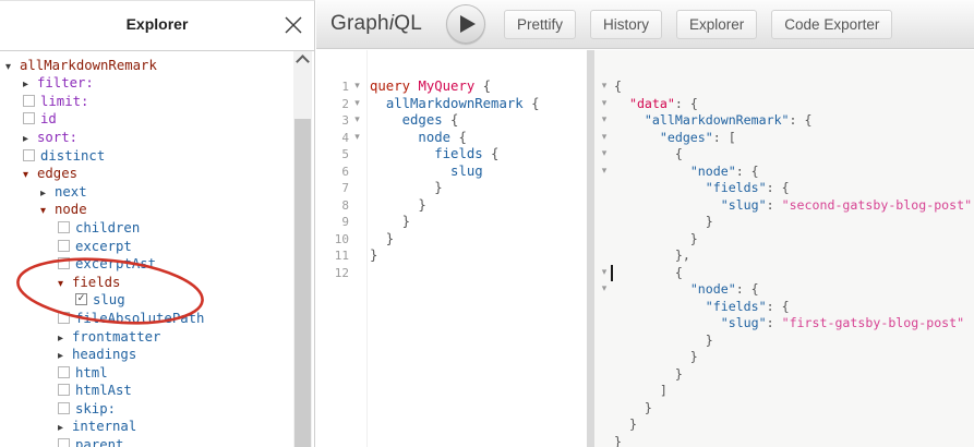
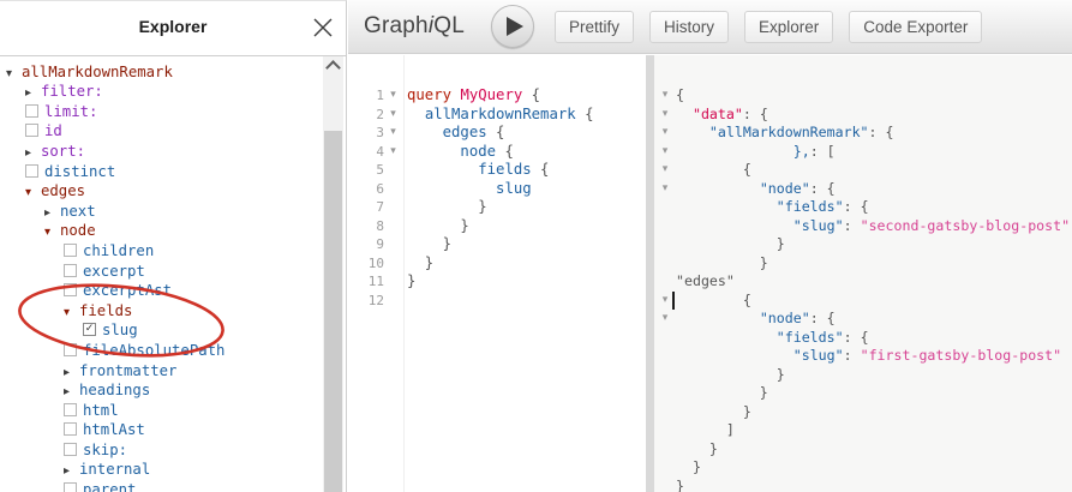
  Explorer
  ▾ allMarkdownRemark
  ▸ filter:
  limit:
  id
  ▸ sort:
  distinct
  ▾ edges
  ▸ next
  ▾ node
  children
  excerpt
  excerpst
  ▾ fields
  ✓ slug
  leAbsoluteath
  ▸ frontmatter
  ▸ headings
  html
  htmlAst
  skip:
  ▸ internal
  parent
  GraphiQL
  Prettify
  History
  Explorer
  Code Exporter
  1
  ▾
  query MyQuery {
  2
  ▾
  allMarkdownRemark {
  3
  ▾
  edges {
  4
  ▾
  node {
  5
  fields {
  6
  slug
  7
  }
  8
  }
  9
  }
  10
  }
  11
  }
  12
  ▾
  {
  ▾
  "data": {
  ▾
  "allMarkdownRemark": {
  ▾
- "edges": [
+ },: [
  ▾
  {
  ▾
  "node": {
  "fields": {
  "slug": "second-gatsby-blog-post"
  }
  }
- },
+ "edges"
  ▾
  {
  ▾
  "node": {
  "fields": {
  "slug": "first-gatsby-blog-post"
  }
  }
  }
  ]
  }
  }
  }
